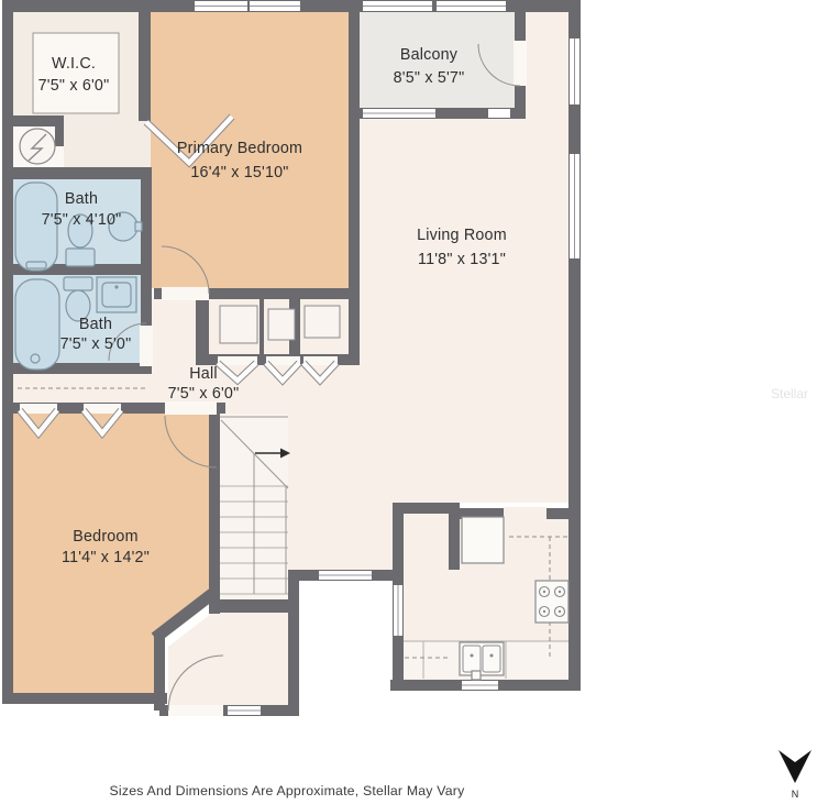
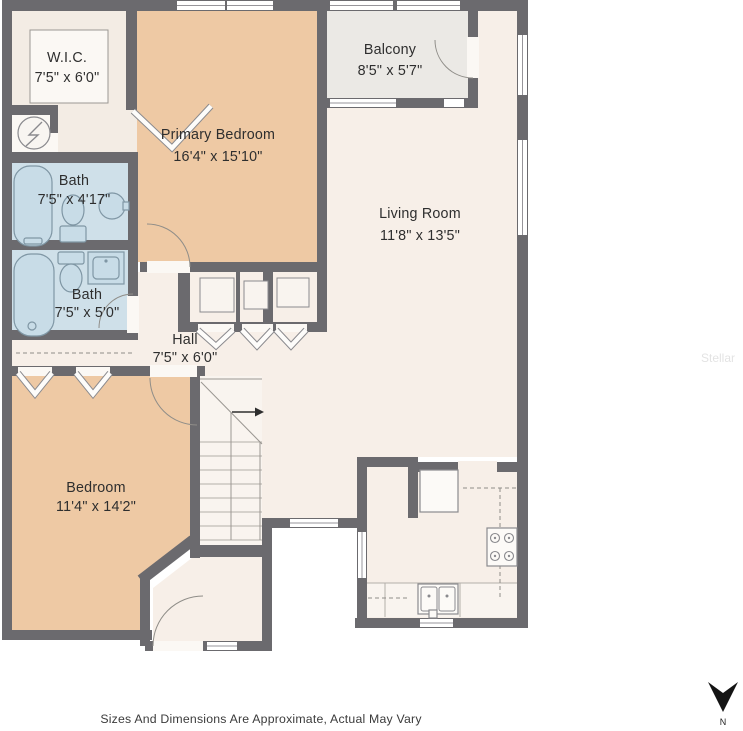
  W.I.C.
  7'5" x 6'0"
  Primary Bedroom
  16'4" x 15'10"
  Balcony
  8'5" x 5'7"
  Living Room
- 11'8" x 13'1"
+ 11'8" x 13'5"
  Bath
- 7'5" x 4'10"
+ 7'5" x 4'17"
  Bath
  7'5" x 5'0"
  Hall
  7'5" x 6'0"
  Bedroom
  11'4" x 14'2"
- Sizes And Dimensions Are Approximate, Stellar May Vary
+ Sizes And Dimensions Are Approximate, Actual May Vary
  Stellar
  N
